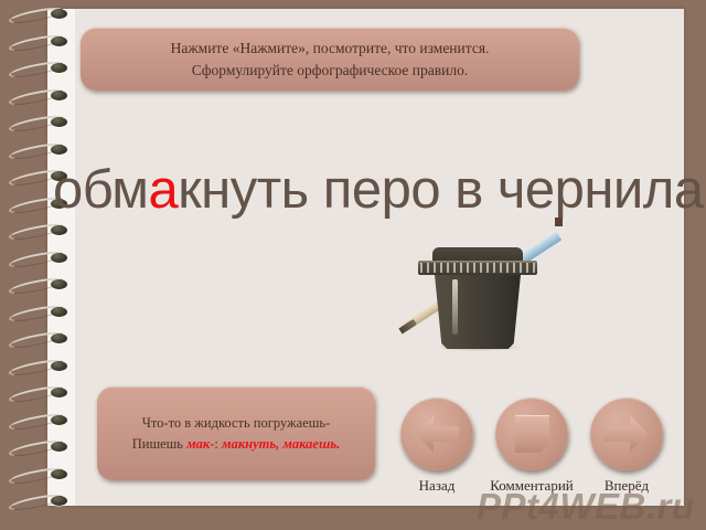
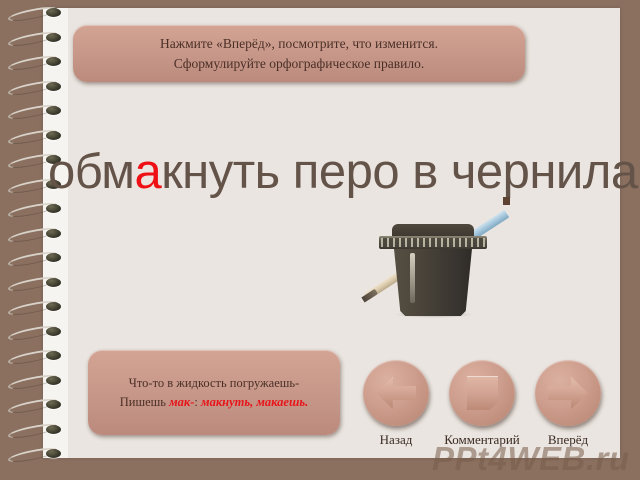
- Нажмите «Нажмите», посмотрите, что изменится.
+ Нажмите «Вперёд», посмотрите, что изменится.
  Сформулируйте орфографическое правило.
  обмакнуть перо в чернила
  Что-то в жидкость погружаешь-
  Пишешь мак-: макнуть, макаешь.
  Назад
  Комментарий
  Вперёд
  PPt4WEB.ru
